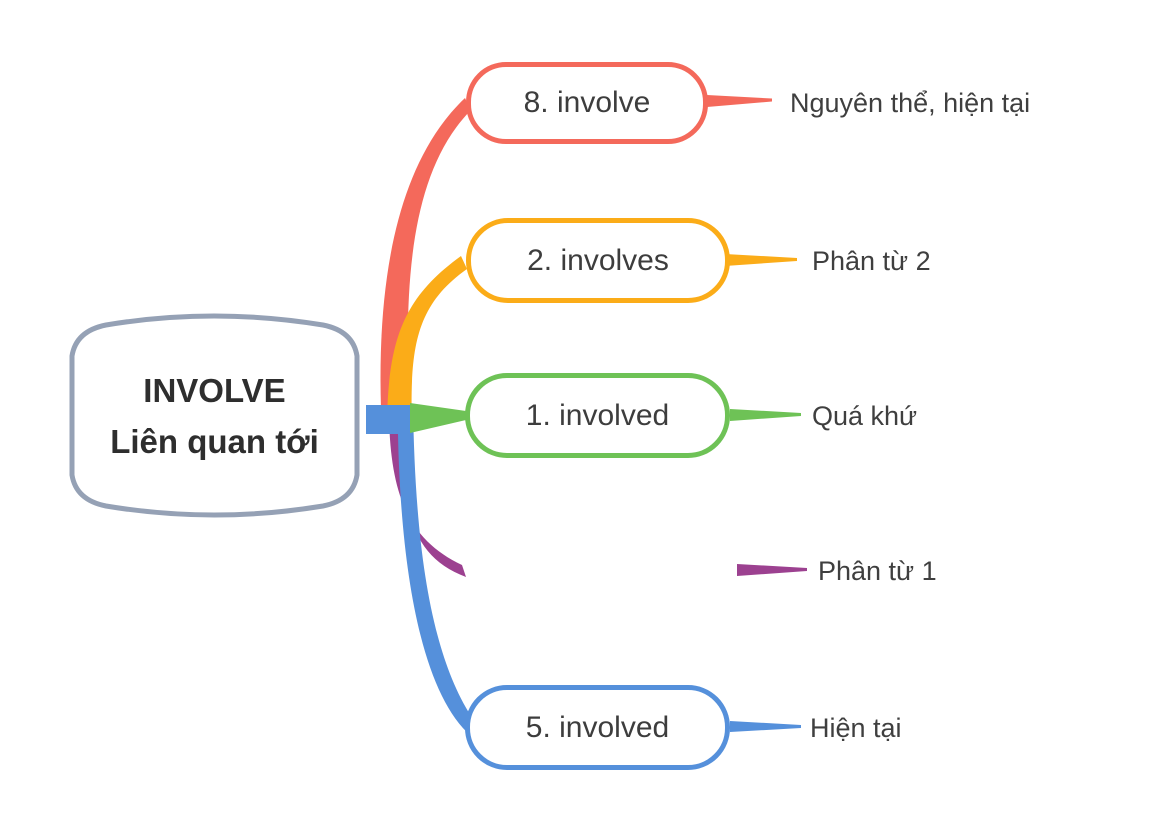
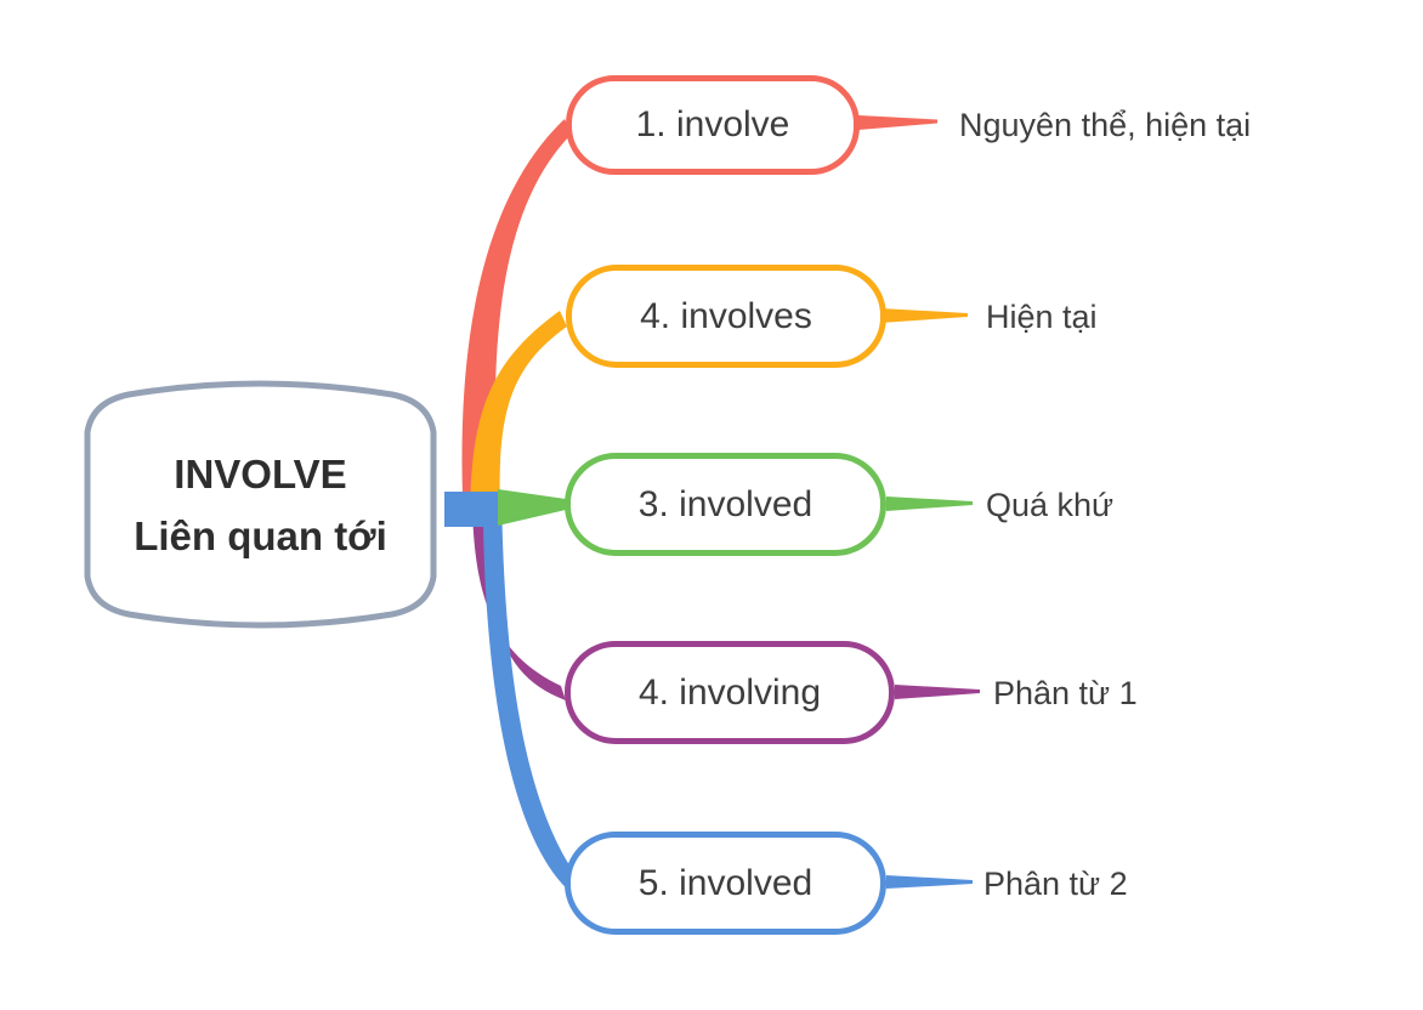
  INVOLVE
  Liên quan tới
- 8. involve
+ 1. involve
- 2. involves
+ 4. involves
- 1. involved
+ 3. involved
+ 4. involving
  5. involved
  Nguyên thể, hiện tại
- Phân từ 2
+ Hiện tại
  Quá khứ
  Phân từ 1
- Hiện tại
+ Phân từ 2
